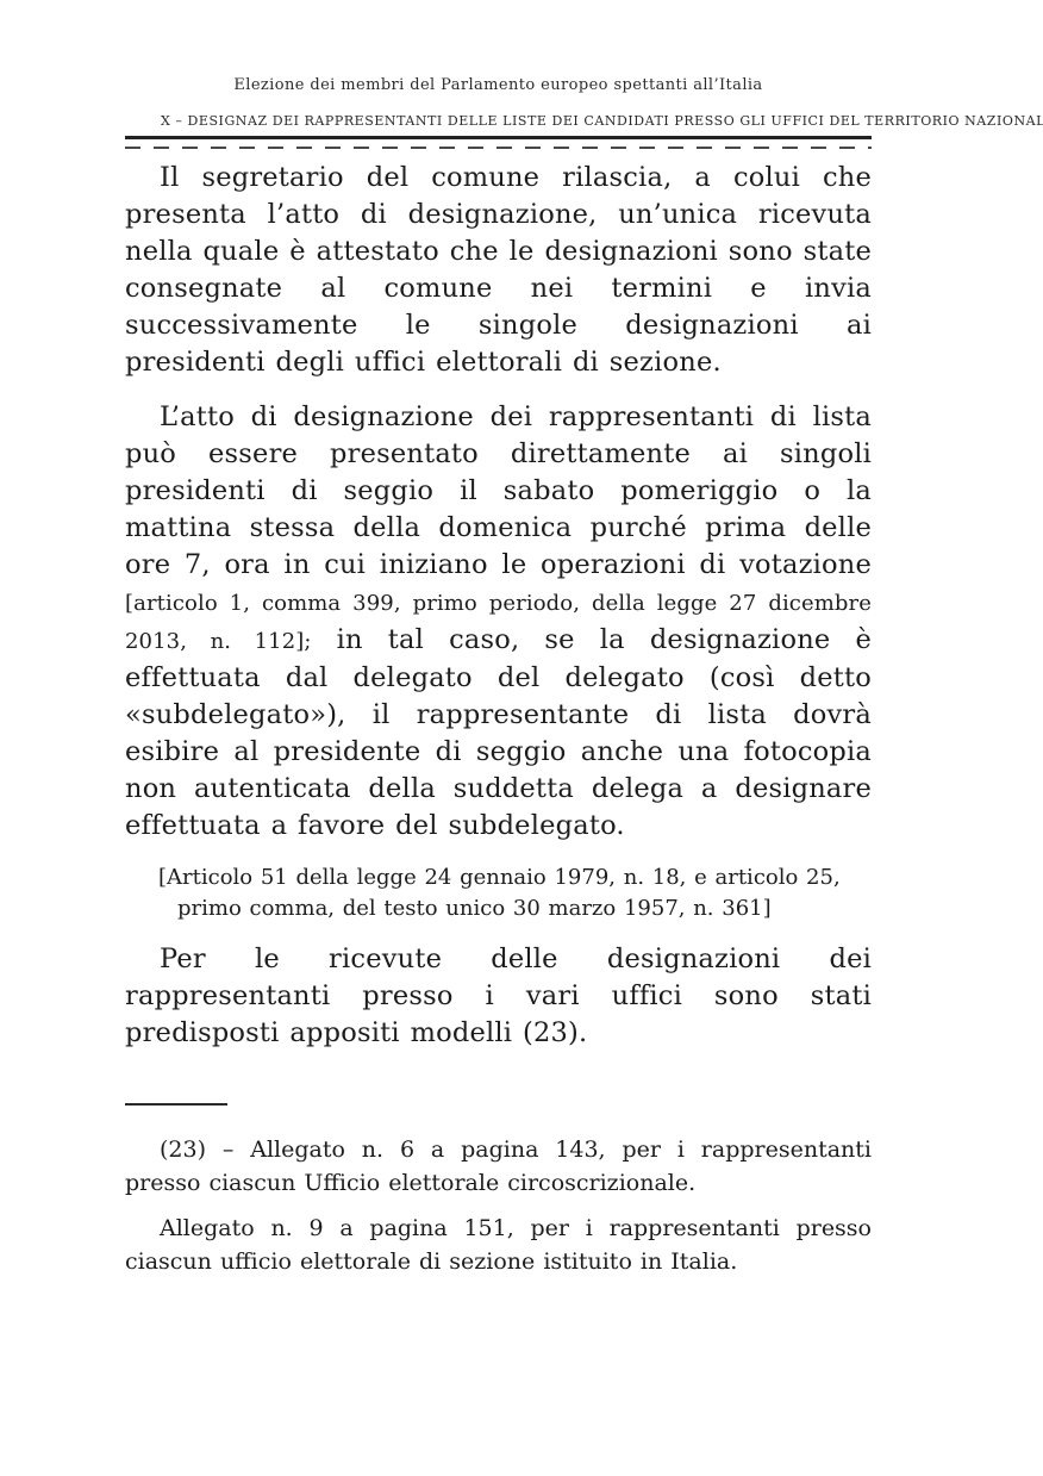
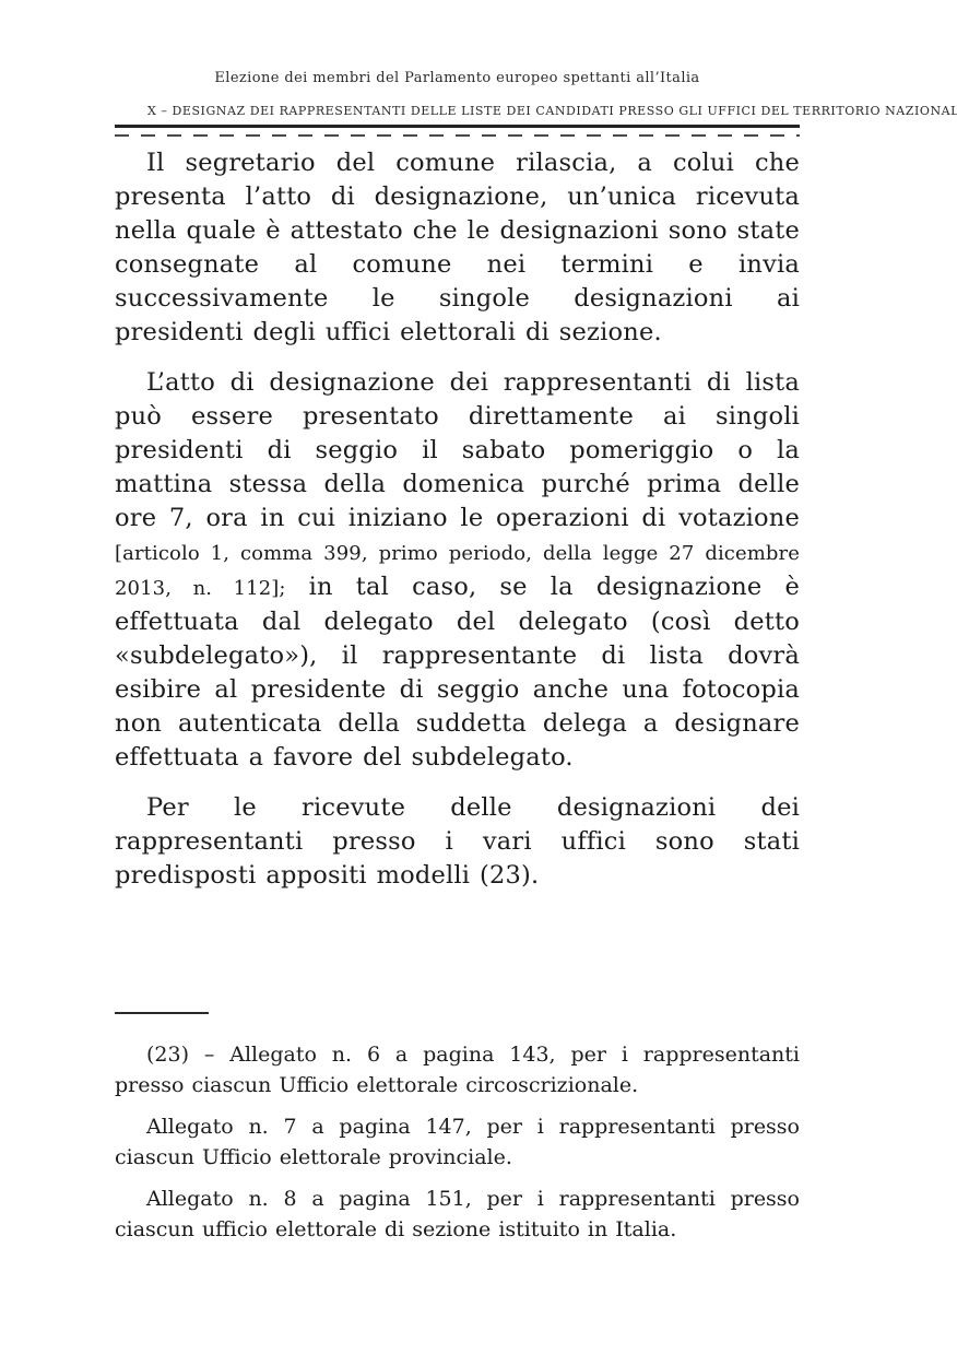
  Elezione dei membri del Parlamento europeo spettanti all’Italia
  X – DESIGNAZ DEI RAPPRESENTANTI DELLE LISTE DEI CANDIDATI PRESSO GLI UFFICI DEL TERRITORIO NAZIONAL
  Il segretario del comune rilascia, a colui che presenta l’atto di designazione, un’unica ricevuta nella quale è attestato che le designazioni sono state consegnate al comune nei termini e invia successivamente le singole designazioni ai presidenti degli uffici elettorali di sezione.
  L’atto di designazione dei rappresentanti di lista può essere presentato direttamente ai singoli presidenti di seggio il sabato pomeriggio o la mattina stessa della domenica purché prima delle ore 7, ora in cui iniziano le operazioni di votazione [articolo 1, comma 399, primo periodo, della legge 27 dicembre 2013, n. 112]; in tal caso, se la designazione è effettuata dal delegato del delegato (così detto «subdelegato»), il rappresentante di lista dovrà esibire al presidente di seggio anche una fotocopia non autenticata della suddetta delega a designare effettuata a favore del subdelegato.
- [Articolo 51 della legge 24 gennaio 1979, n. 18, e articolo 25, primo comma, del testo unico 30 marzo 1957, n. 361]
  Per le ricevute delle designazioni dei rappresentanti presso i vari uffici sono stati predisposti appositi modelli (23).
  (23) – Allegato n. 6 a pagina 143, per i rappresentanti presso ciascun Ufficio elettorale circoscrizionale.
+ Allegato n. 7 a pagina 147, per i rappresentanti presso ciascun Ufficio elettorale provinciale.
- Allegato n. 9 a pagina 151, per i rappresentanti presso ciascun ufficio elettorale di sezione istituito in Italia.
+ Allegato n. 8 a pagina 151, per i rappresentanti presso ciascun ufficio elettorale di sezione istituito in Italia.
